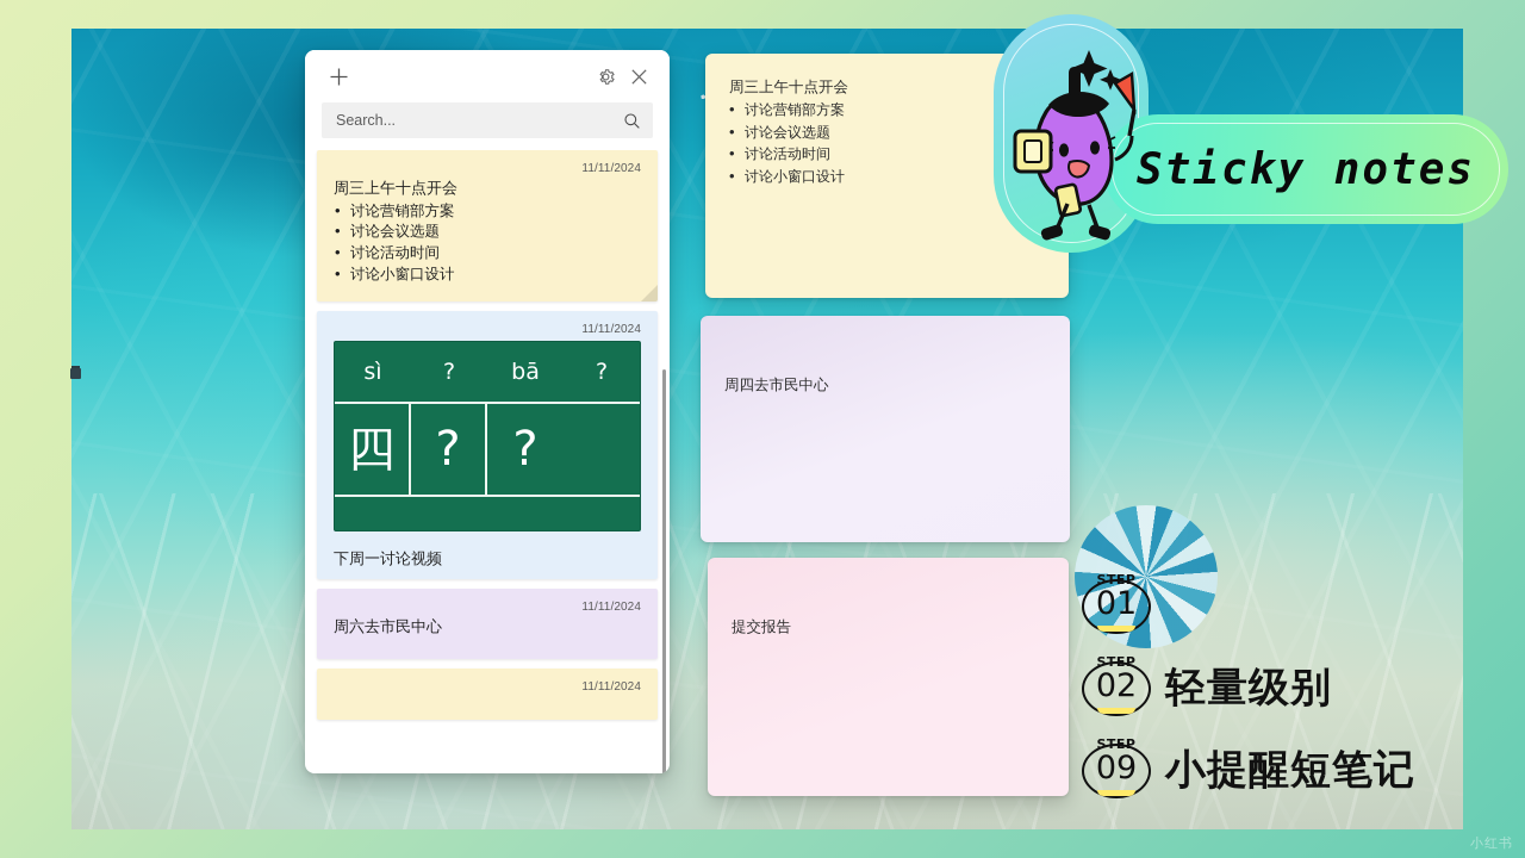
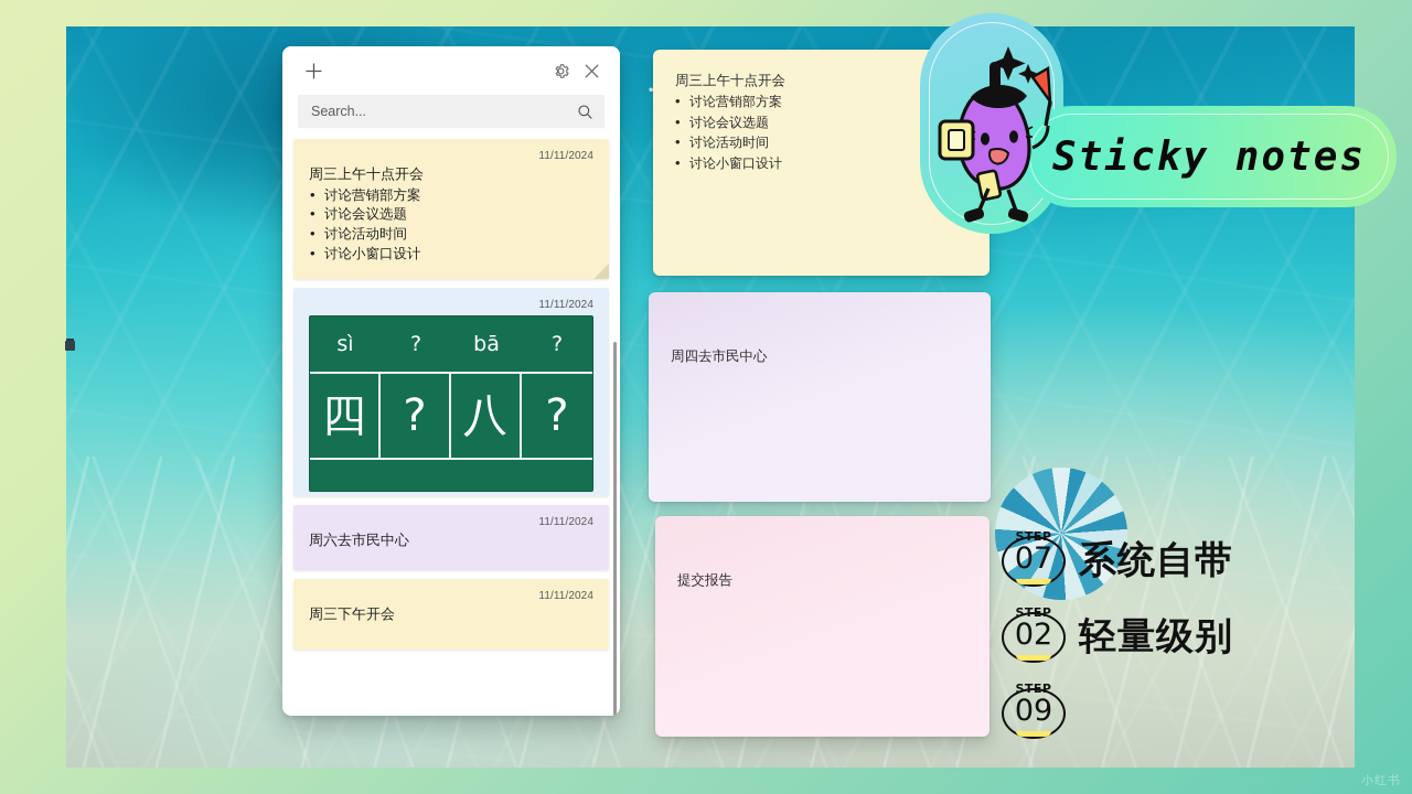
  Search...
  11/11/2024
  周三上午十点开会
  讨论营销部方案
  讨论会议选题
  讨论活动时间
  讨论小窗口设计
  11/11/2024
  sì
  ?
  bā
  ?
  四
  ?
+ 八
  ?
- 下周一讨论视频
  11/11/2024
  周六去市民中心
  11/11/2024
+ 周三下午开会
  周三上午十点开会
  讨论营销部方案
  讨论会议选题
  讨论活动时间
  讨论小窗口设计
  周四去市民中心
  提交报告
  Sticky notes
  STEP
- 01
+ 07
+ 系统自带
  STEP
  02
  轻量级别
  STEP
  09
- 小提醒短笔记
  小红书
